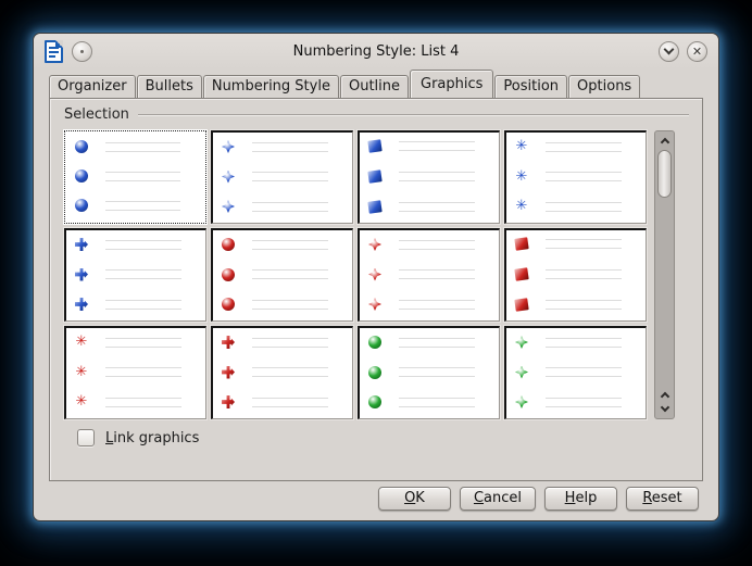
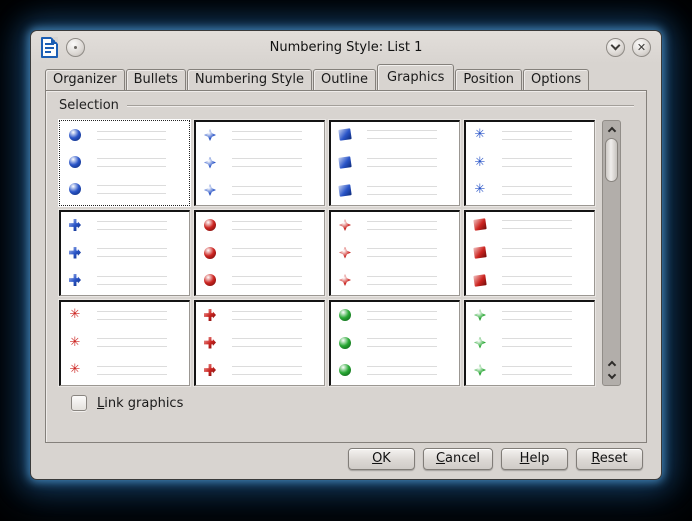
- Numbering Style: List 4
+ Numbering Style: List 1
  ✕
  Organizer
  Bullets
  Numbering Style
  Outline
  Graphics
  Position
  Options
  Selection
  ✳
  ✳
  ✳
  ✳
  ✳
  ✳
  Link graphics
  OK
  Cancel
  Help
  Reset
